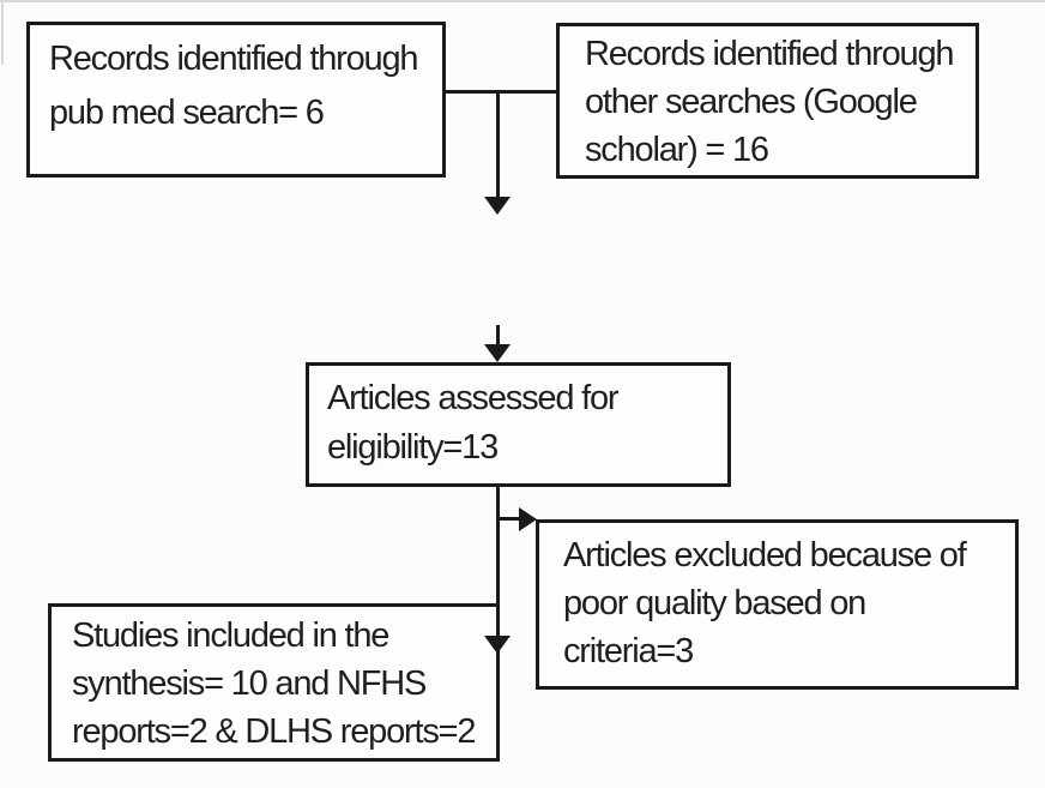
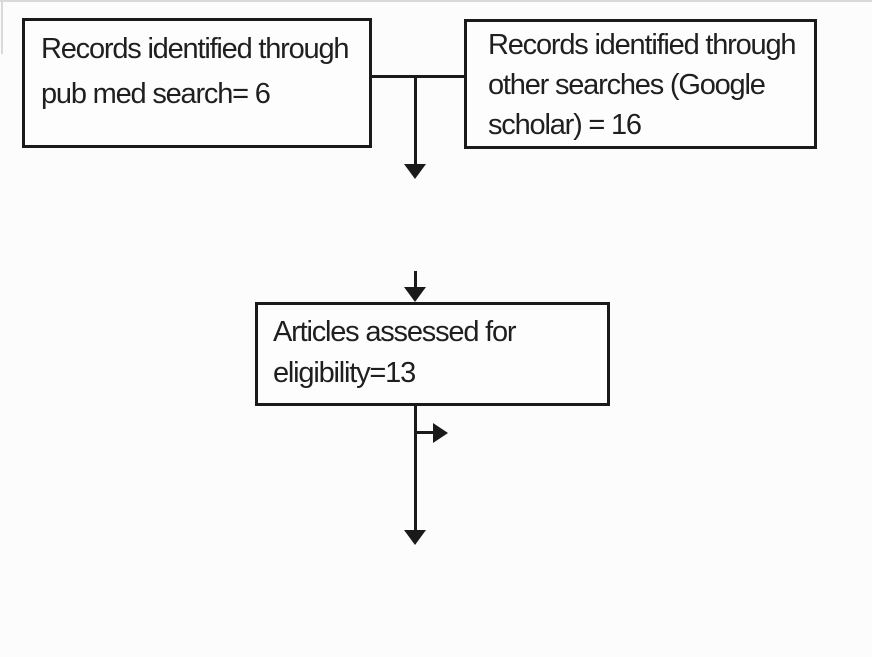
  Records identified through
  pub med search= 6
  Records identified through
  other searches (Google
  scholar) = 16
  Articles assessed for
  eligibility=13
- Articles excluded because of
- poor quality based on
- criteria=3
- Studies included in the
- synthesis= 10 and NFHS
- reports=2 & DLHS reports=2
